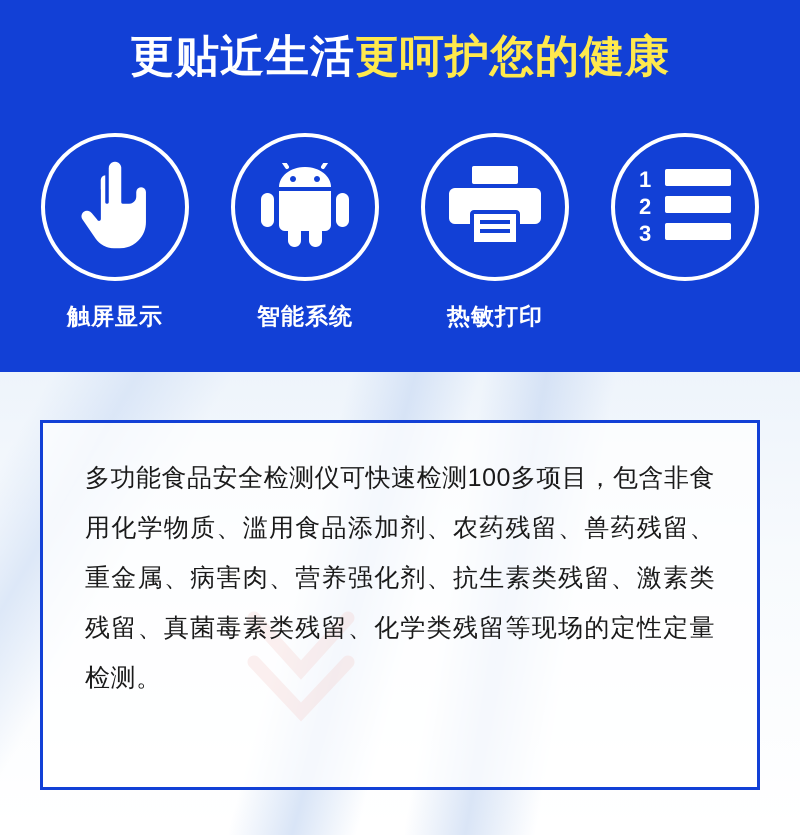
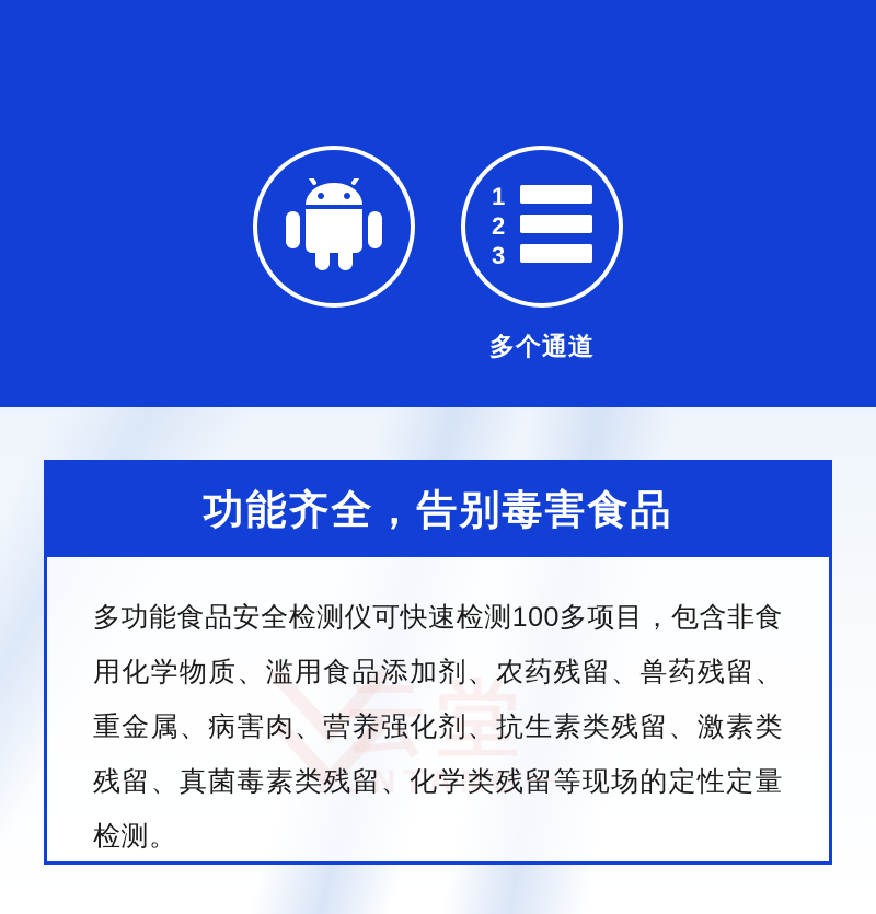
- 更贴近生活更呵护您的健康
- 触屏显示
- 智能系统
- 热敏打印
  1
  2
  3
+ 多个通道
+ 云堂
+ YUNTANG一
+ 功能齐全，告别毒害食品
  多功能食品安全检测仪可快速检测100多项目，包含非食用化学物质、滥用食品添加剂、农药残留、兽药残留、重金属、病害肉、营养强化剂、抗生素类残留、激素类残留、真菌毒素类残留、化学类残留等现场的定性定量检测。
